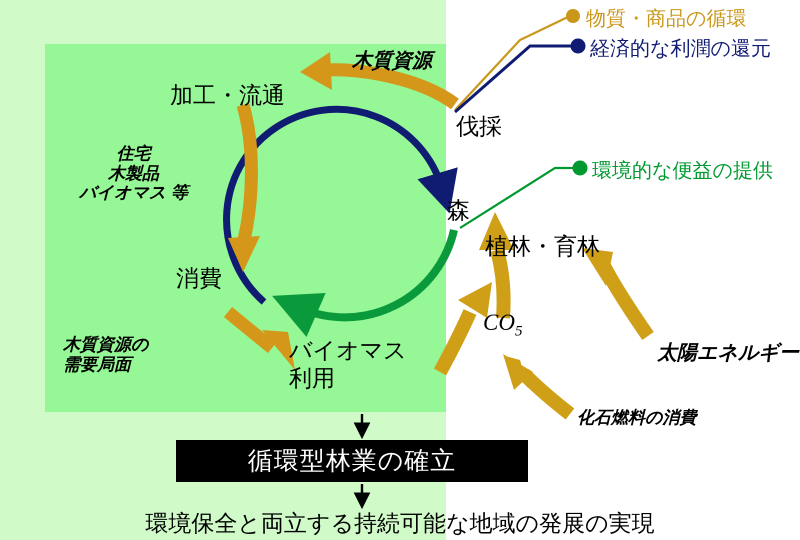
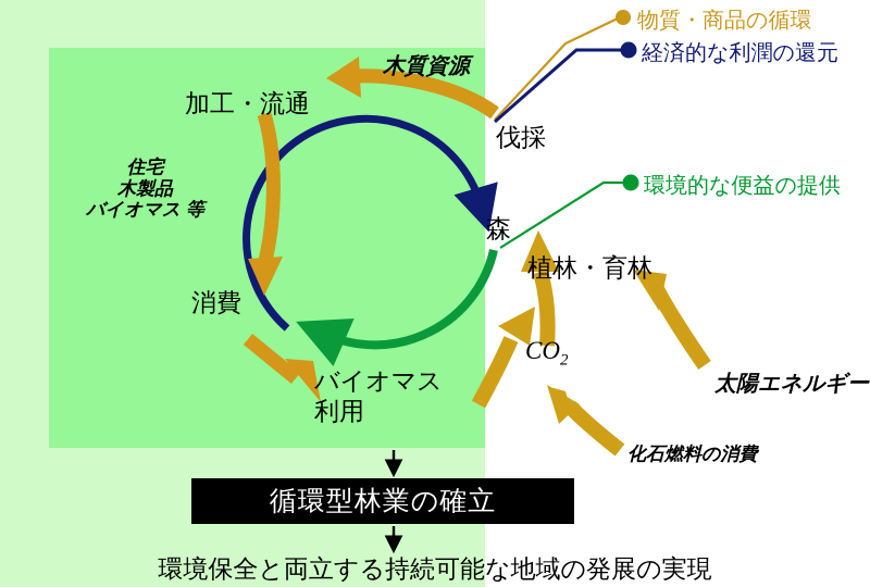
  加工・流通
  住宅
  木製品
  バイオマス 等
  消費
  バイオマス
  利用
- 木質資源の
- 需要局面
  木質資源
  伐採
  森
  植林・育林
- CO5
+ CO2
  太陽エネルギー
  化石燃料の消費
  物質・商品の循環
  経済的な利潤の還元
  環境的な便益の提供
  循環型林業の確立
  環境保全と両立する持続可能な地域の発展の実現
